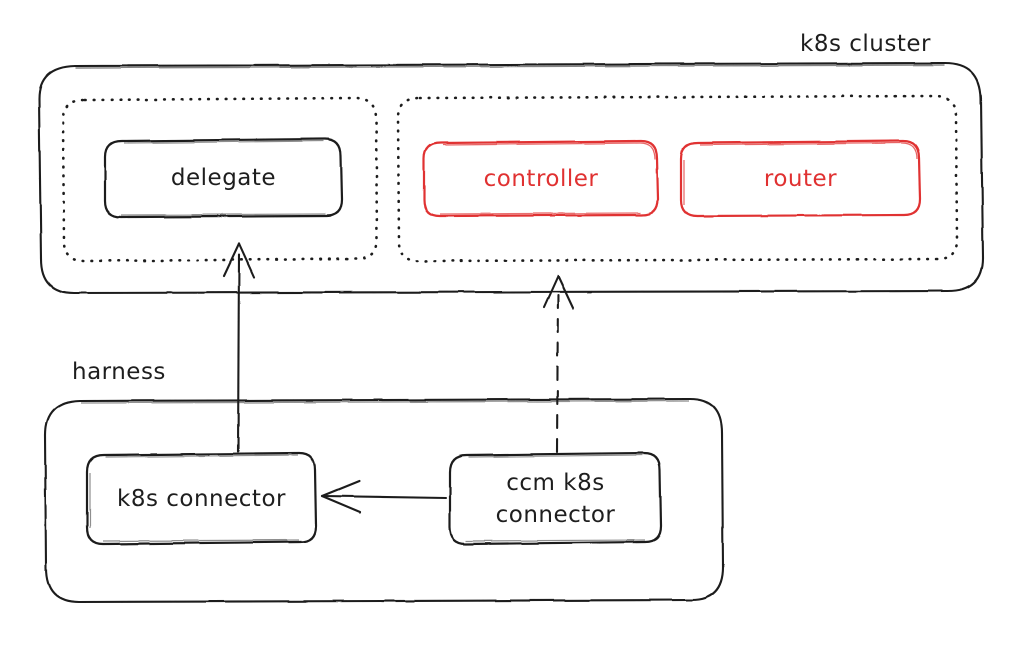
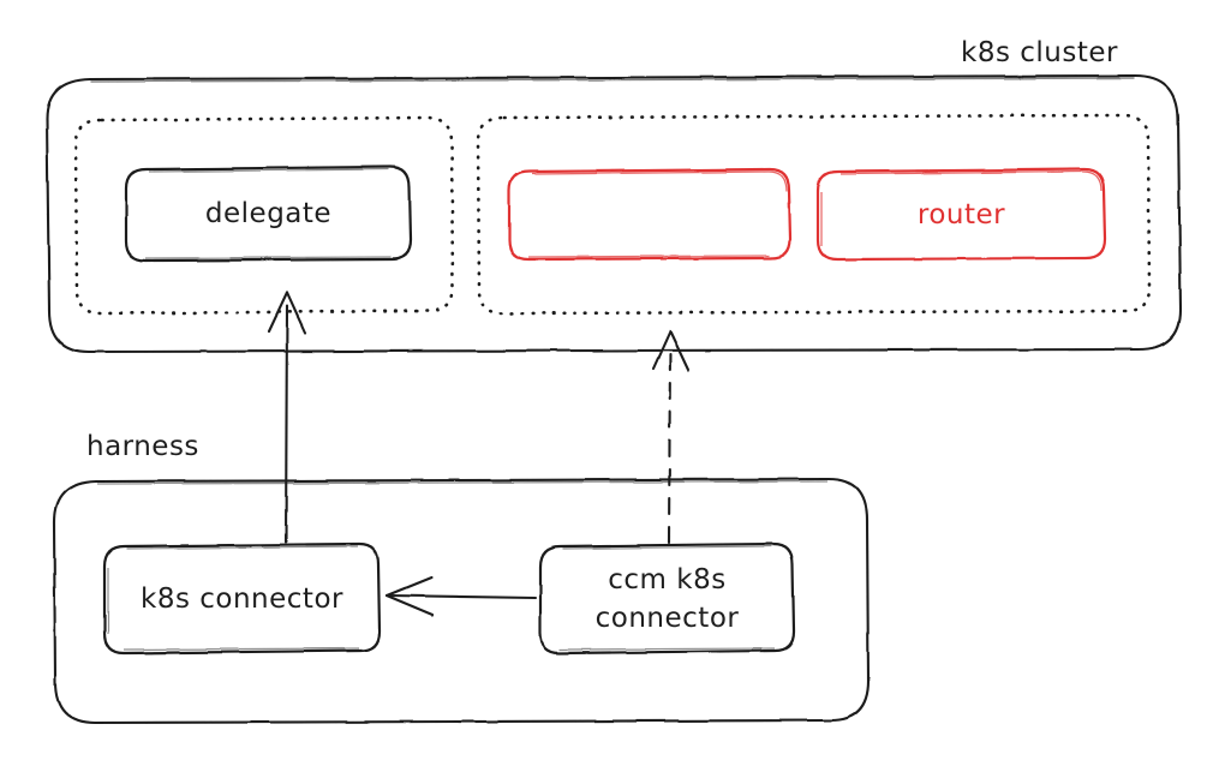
  k8s cluster
  harness
  delegate
- controller
  router
  k8s connector
  ccm k8s
  connector
